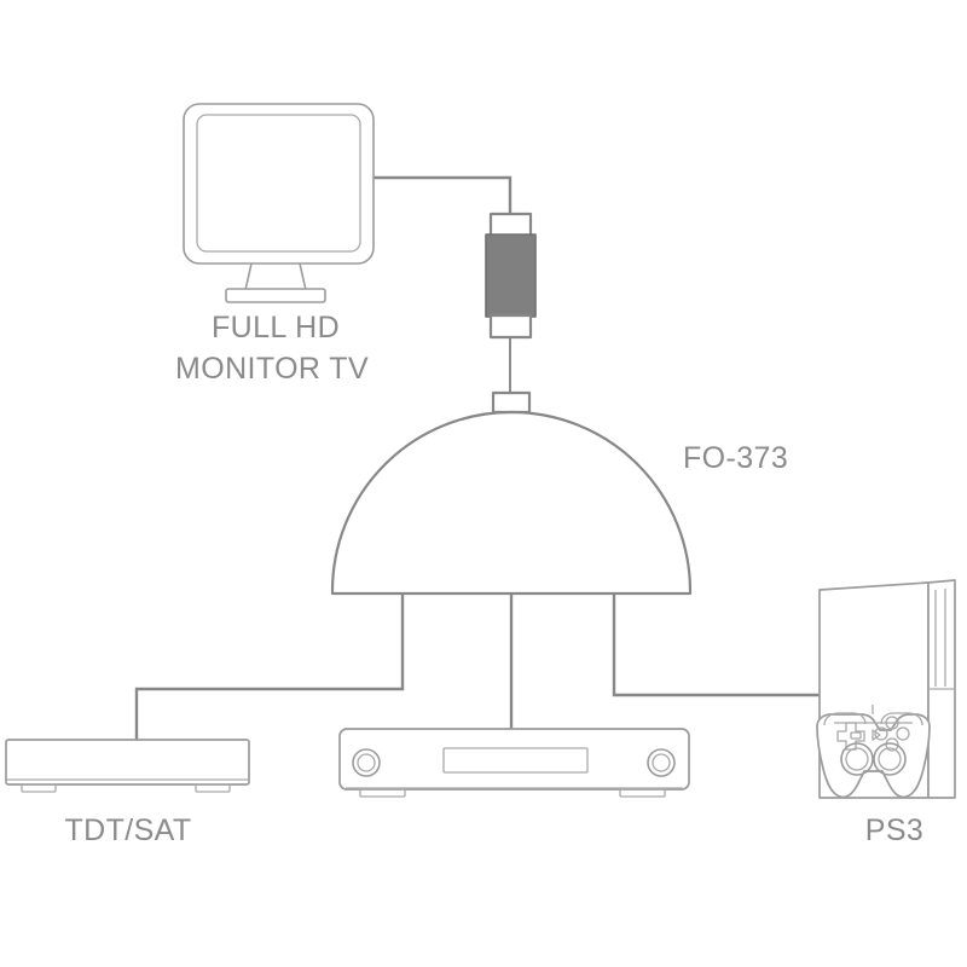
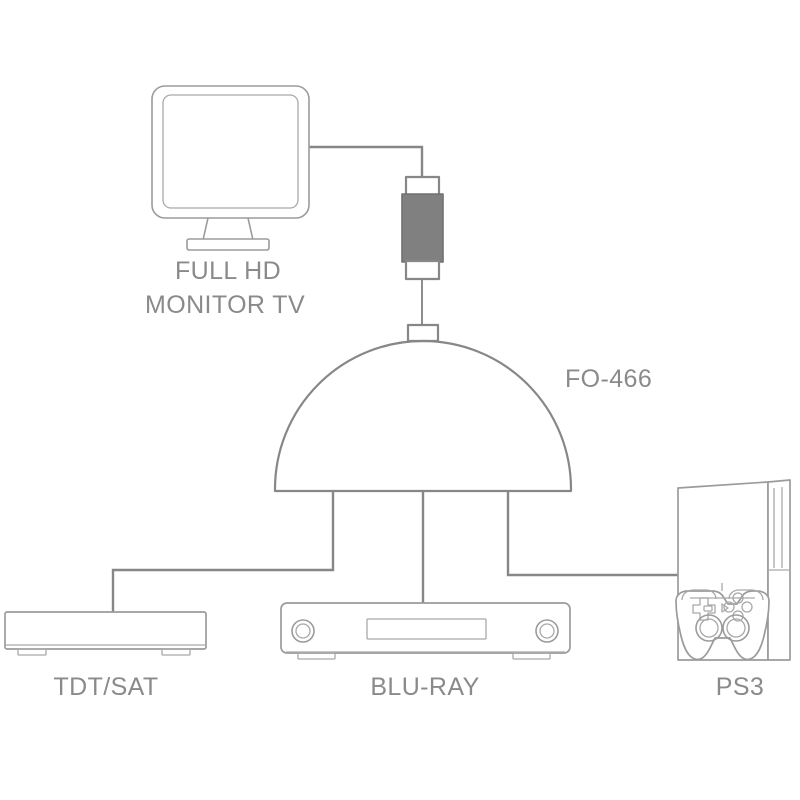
  FULL HD
  MONITOR TV
- FO-373
+ FO-466
  TDT/SAT
+ BLU-RAY
  PS3
